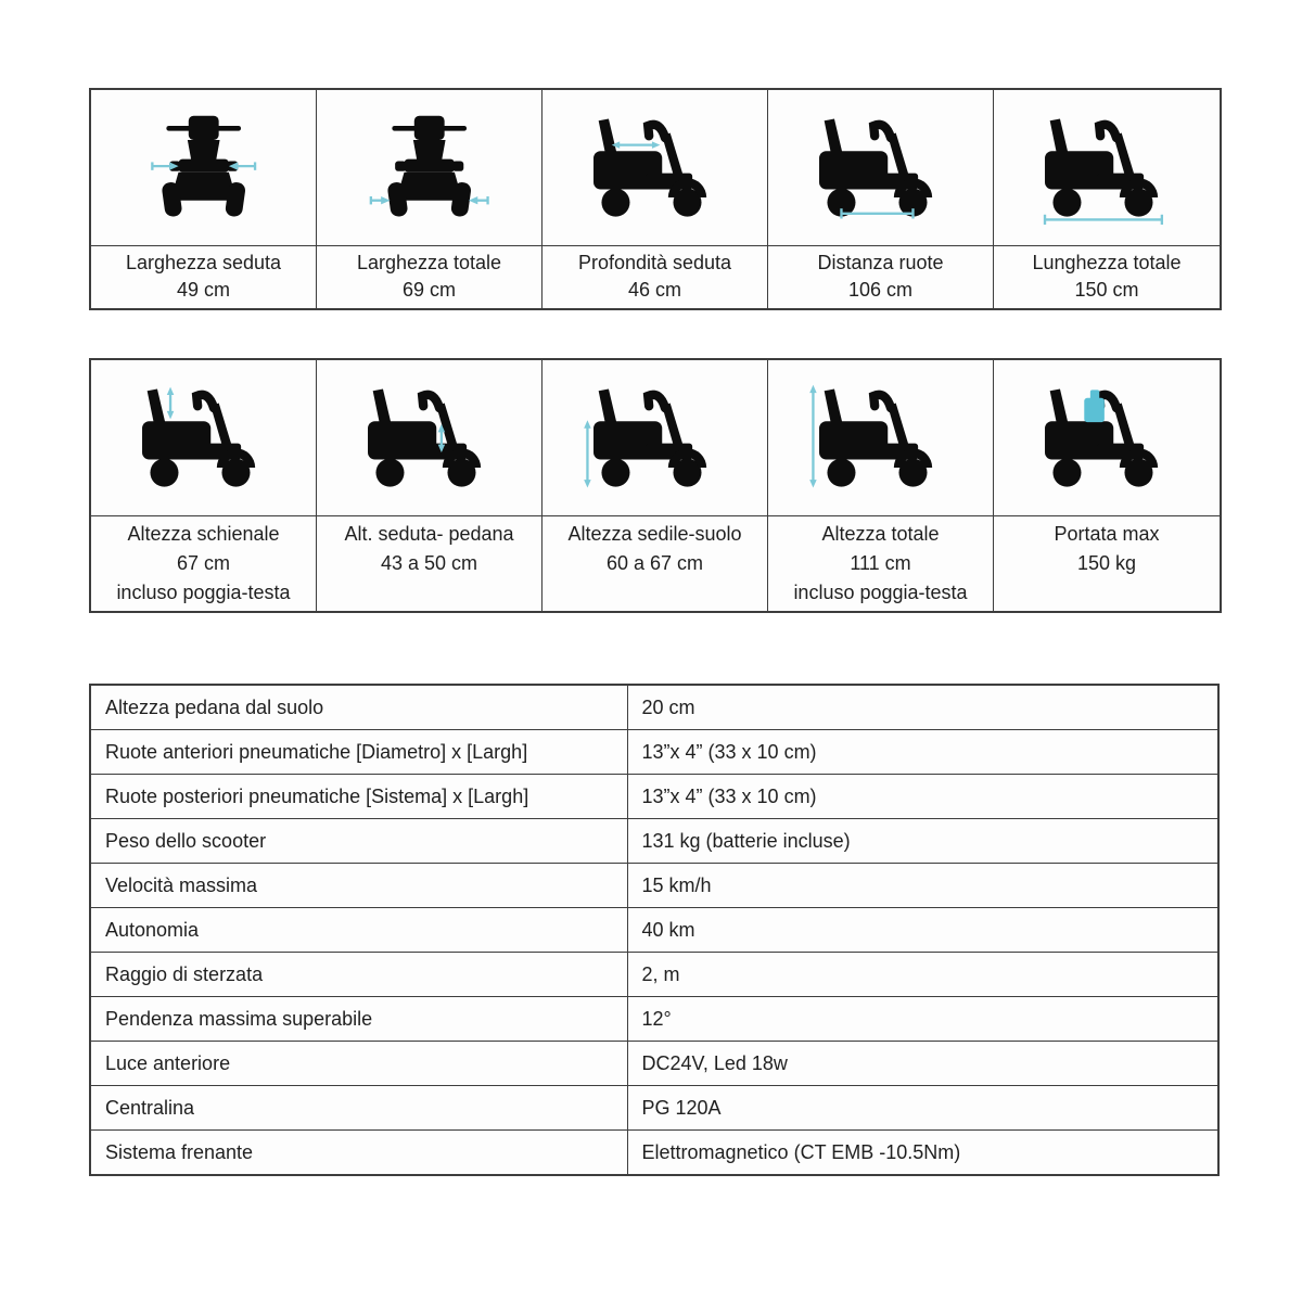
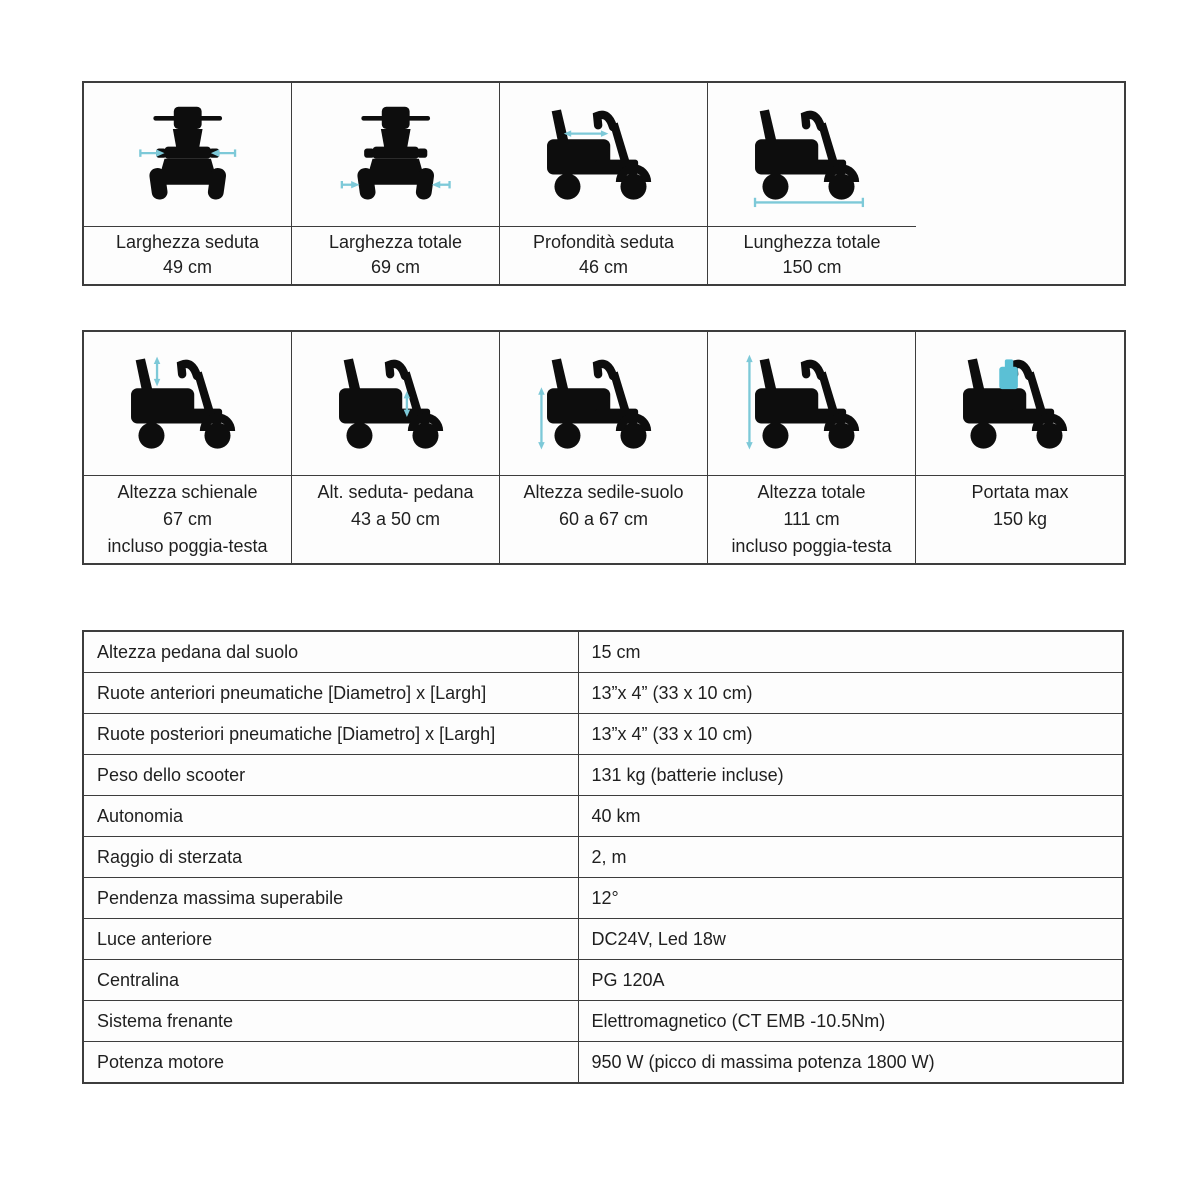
  Larghezza seduta
  49 cm
  Larghezza totale
  69 cm
  Profondità seduta
  46 cm
- Distanza ruote
- 106 cm
  Lunghezza totale
  150 cm
  Altezza schienale
  67 cm
  incluso poggia-testa
  Alt. seduta- pedana
  43 a 50 cm
  Altezza sedile-suolo
  60 a 67 cm
  Altezza totale
  111 cm
  incluso poggia-testa
  Portata max
  150 kg
- Altezza pedana dal suolo	20 cm
+ Altezza pedana dal suolo	15 cm
  Ruote anteriori pneumatiche [Diametro] x [Largh]	13”x 4” (33 x 10 cm)
- Ruote posteriori pneumatiche [Sistema] x [Largh]	13”x 4” (33 x 10 cm)
+ Ruote posteriori pneumatiche [Diametro] x [Largh]	13”x 4” (33 x 10 cm)
  Peso dello scooter	131 kg (batterie incluse)
- Velocità massima	15 km/h
  Autonomia	40 km
  Raggio di sterzata	2, m
  Pendenza massima superabile	12°
  Luce anteriore	DC24V, Led 18w
  Centralina	PG 120A
  Sistema frenante	Elettromagnetico (CT EMB -10.5Nm)
+ Potenza motore	950 W (picco di massima potenza 1800 W)
